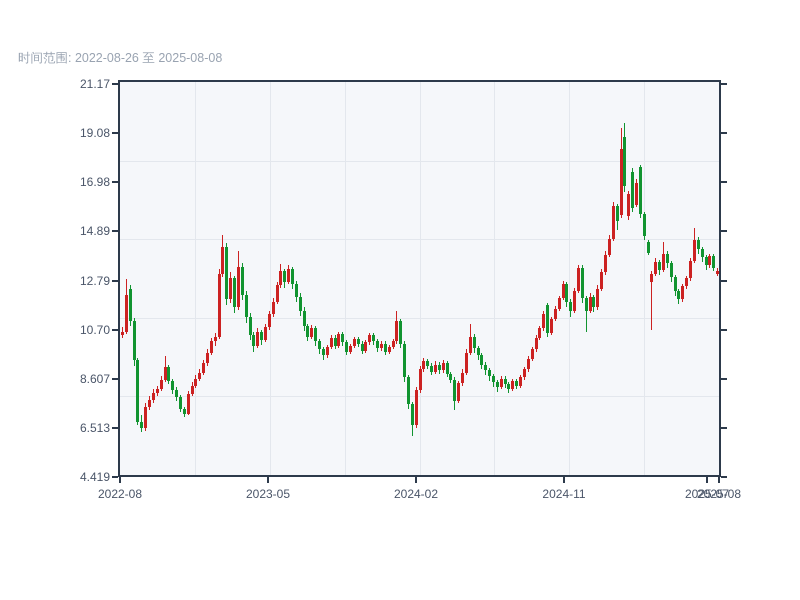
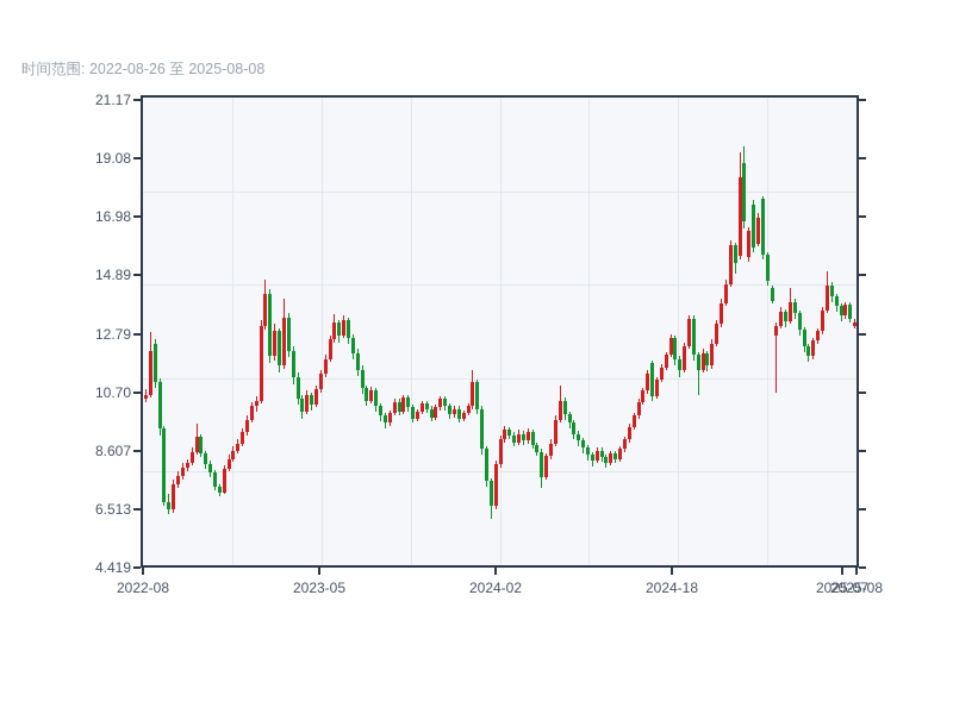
  时间范围: 2022-08-26 至 2025-08-08
  21.17
  19.08
  16.98
  14.89
  12.79
  10.70
  8.607
  6.513
  4.419
  2022-08
  2023-05
  2024-02
- 2024-11
+ 2024-18
  2025-07
  2025-08
